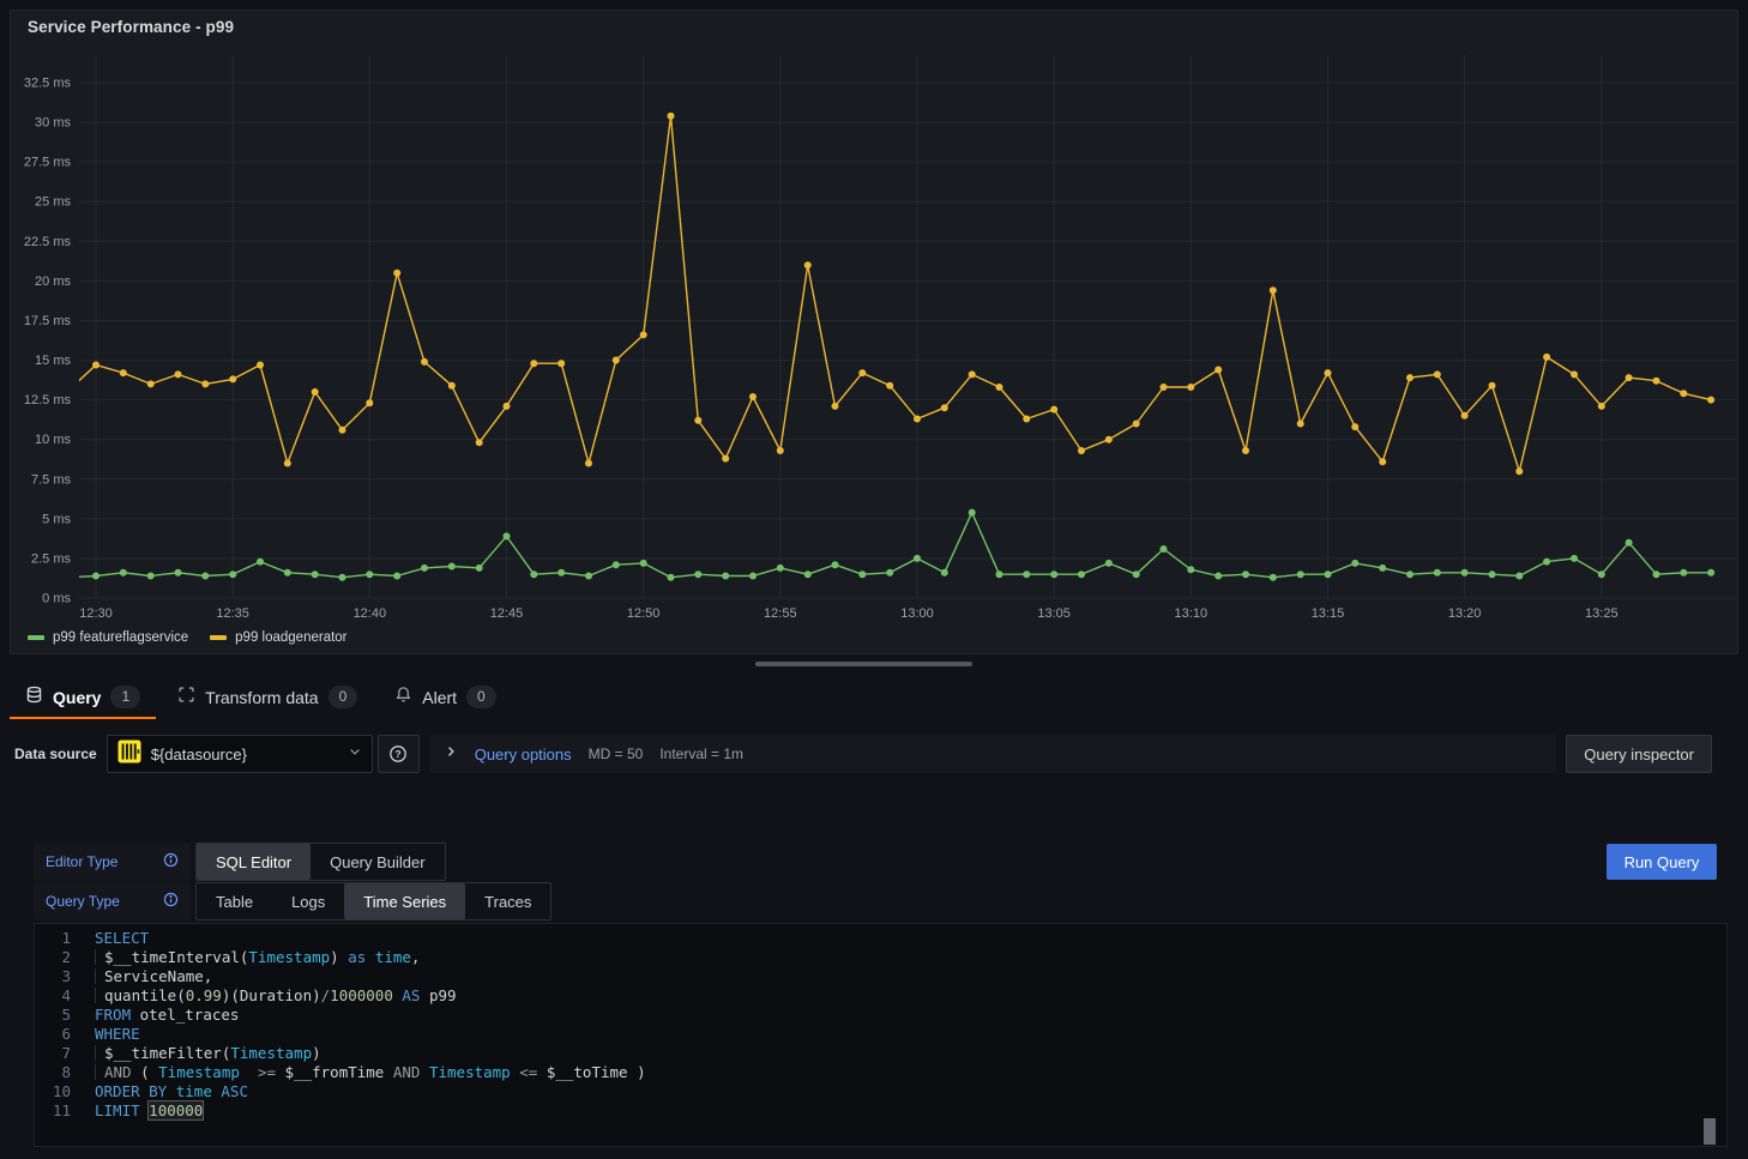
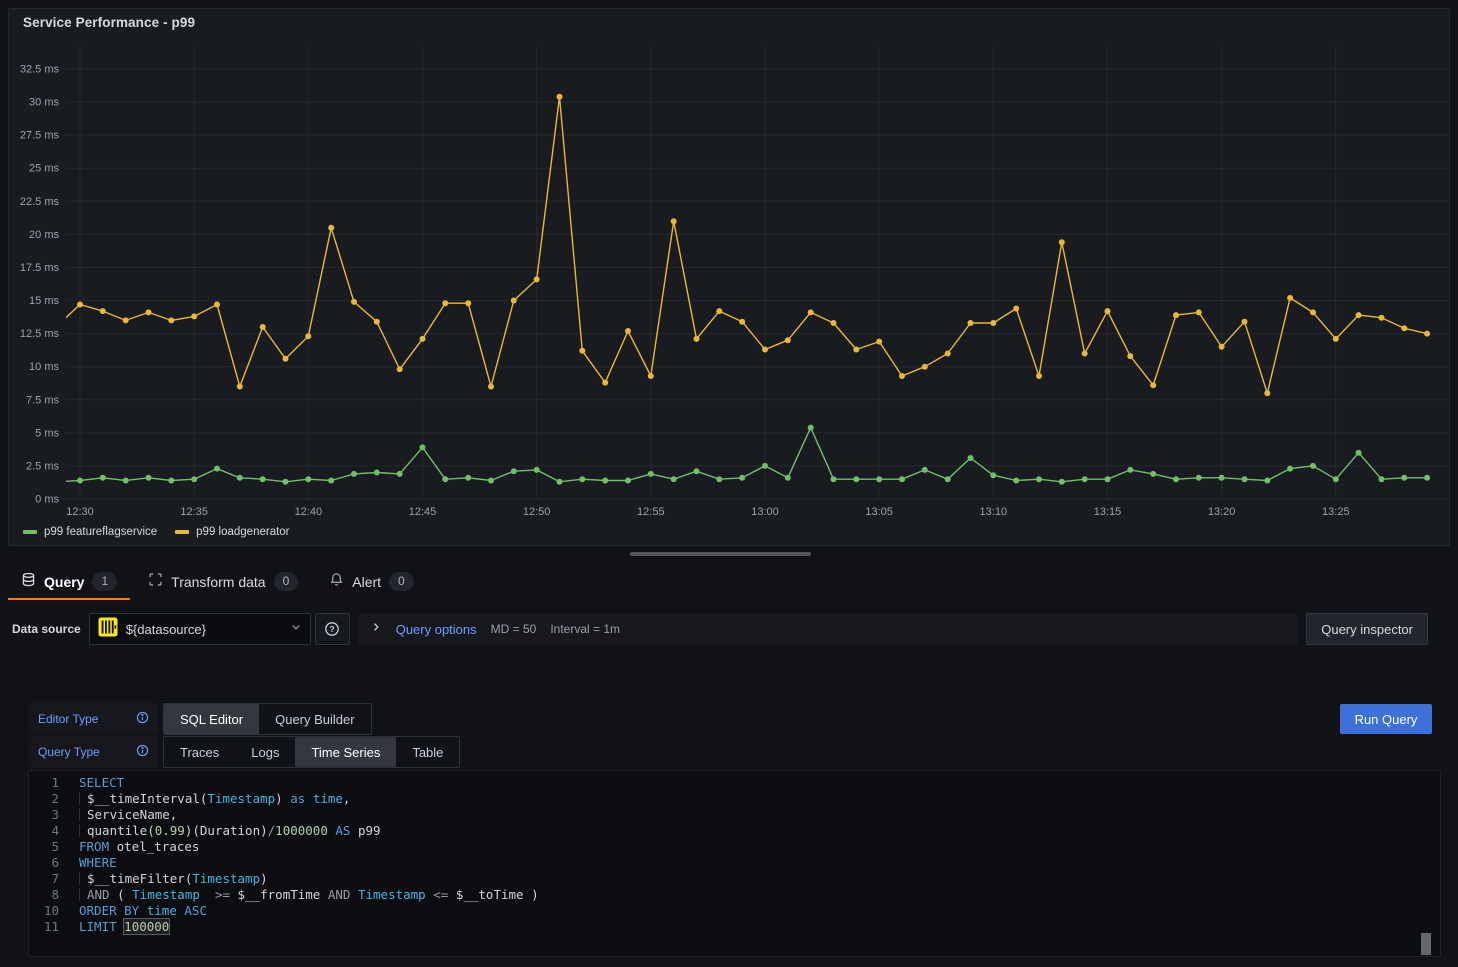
  0 ms
  2.5 ms
  5 ms
  7.5 ms
  10 ms
  12.5 ms
  15 ms
  17.5 ms
  20 ms
  22.5 ms
  25 ms
  27.5 ms
  30 ms
  32.5 ms
  12:30
  12:35
  12:40
  12:45
  12:50
  12:55
  13:00
  13:05
  13:10
  13:15
  13:20
  13:25
  Service Performance - p99
  p99 featureflagservice
  p99 loadgenerator
  Query
  1
  Transform data
  0
  Alert
  0
  Data source
  ${datasource}
  ?
  Query options
  MD = 50
  Interval = 1m
  Query inspector
  Editor Type
  SQL Editor
  Query Builder
  Run Query
  Query Type
- Table
+ Traces
  Logs
  Time Series
- Traces
+ Table
  1
  SELECT
  2
  $__timeInterval(Timestamp) as time,
  3
  ServiceName,
  4
  quantile(0.99)(Duration)/1000000 AS p99
  5
  FROM otel_traces
  6
  WHERE
  7
  $__timeFilter(Timestamp)
  8
  AND ( Timestamp >= $__fromTime AND Timestamp <= $__toTime )
  10
  ORDER BY time ASC
  11
  LIMIT 100000
